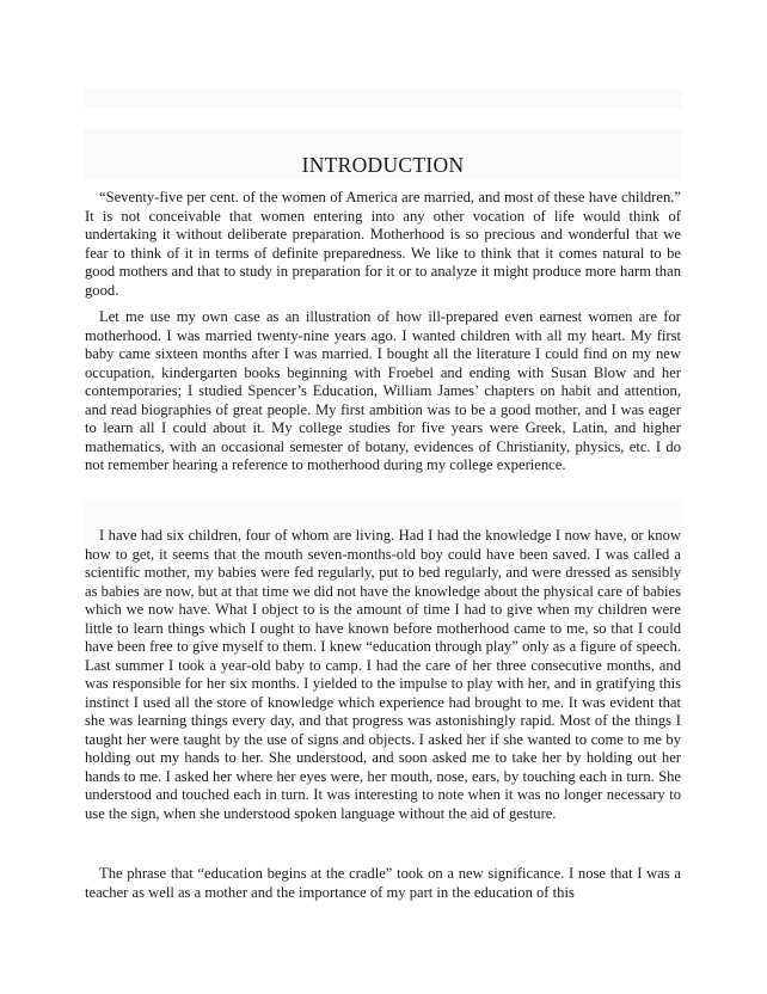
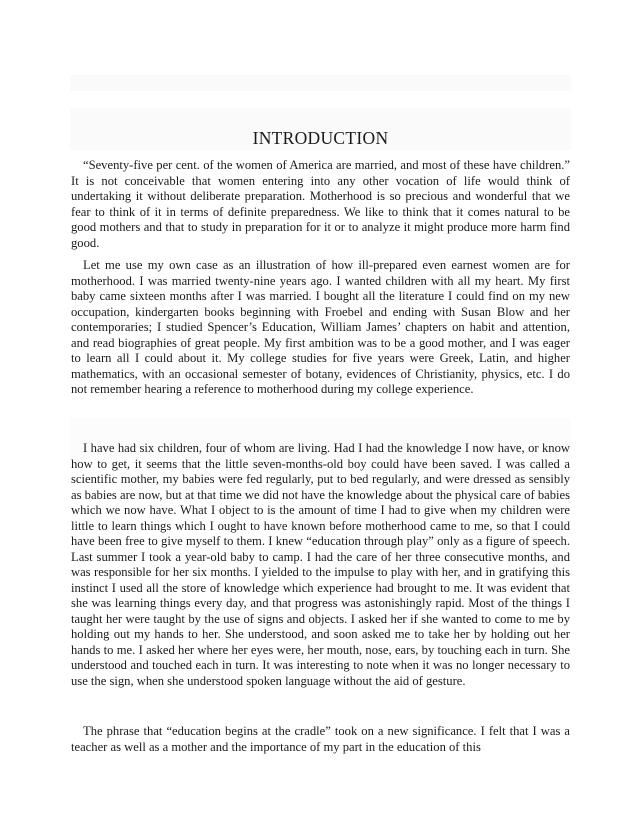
  INTRODUCTION
- “Seventy-five per cent. of the women of America are married, and most of these have children.” It is not conceivable that women entering into any other vocation of life would think of undertaking it without deliberate preparation. Motherhood is so precious and wonderful that we fear to think of it in terms of definite preparedness. We like to think that it comes natural to be good mothers and that to study in preparation for it or to analyze it might produce more harm than good.
+ “Seventy-five per cent. of the women of America are married, and most of these have children.” It is not conceivable that women entering into any other vocation of life would think of undertaking it without deliberate preparation. Motherhood is so precious and wonderful that we fear to think of it in terms of definite preparedness. We like to think that it comes natural to be good mothers and that to study in preparation for it or to analyze it might produce more harm find good.
  Let me use my own case as an illustration of how ill-prepared even earnest women are for motherhood. I was married twenty-nine years ago. I wanted children with all my heart. My first baby came sixteen months after I was married. I bought all the literature I could find on my new occupation, kindergarten books beginning with Froebel and ending with Susan Blow and her contemporaries; I studied Spencer’s Education, William James’ chapters on habit and attention, and read biographies of great people. My first ambition was to be a good mother, and I was eager to learn all I could about it. My college studies for five years were Greek, Latin, and higher mathematics, with an occasional semester of botany, evidences of Christianity, physics, etc. I do not remember hearing a reference to motherhood during my college experience.
- I have had six children, four of whom are living. Had I had the knowledge I now have, or know how to get, it seems that the mouth seven-months-old boy could have been saved. I was called a scientific mother, my babies were fed regularly, put to bed regularly, and were dressed as sensibly as babies are now, but at that time we did not have the knowledge about the physical care of babies which we now have. What I object to is the amount of time I had to give when my children were little to learn things which I ought to have known before motherhood came to me, so that I could have been free to give myself to them. I knew “education through play” only as a figure of speech. Last summer I took a year-old baby to camp. I had the care of her three consecutive months, and was responsible for her six months. I yielded to the impulse to play with her, and in gratifying this instinct I used all the store of knowledge which experience had brought to me. It was evident that she was learning things every day, and that progress was astonishingly rapid. Most of the things I taught her were taught by the use of signs and objects. I asked her if she wanted to come to me by holding out my hands to her. She understood, and soon asked me to take her by holding out her hands to me. I asked her where her eyes were, her mouth, nose, ears, by touching each in turn. She understood and touched each in turn. It was interesting to note when it was no longer necessary to use the sign, when she understood spoken language without the aid of gesture.
+ I have had six children, four of whom are living. Had I had the knowledge I now have, or know how to get, it seems that the little seven-months-old boy could have been saved. I was called a scientific mother, my babies were fed regularly, put to bed regularly, and were dressed as sensibly as babies are now, but at that time we did not have the knowledge about the physical care of babies which we now have. What I object to is the amount of time I had to give when my children were little to learn things which I ought to have known before motherhood came to me, so that I could have been free to give myself to them. I knew “education through play” only as a figure of speech. Last summer I took a year-old baby to camp. I had the care of her three consecutive months, and was responsible for her six months. I yielded to the impulse to play with her, and in gratifying this instinct I used all the store of knowledge which experience had brought to me. It was evident that she was learning things every day, and that progress was astonishingly rapid. Most of the things I taught her were taught by the use of signs and objects. I asked her if she wanted to come to me by holding out my hands to her. She understood, and soon asked me to take her by holding out her hands to me. I asked her where her eyes were, her mouth, nose, ears, by touching each in turn. She understood and touched each in turn. It was interesting to note when it was no longer necessary to use the sign, when she understood spoken language without the aid of gesture.
- The phrase that “education begins at the cradle” took on a new significance. I nose that I was a teacher as well as a mother and the importance of my part in the education of this
+ The phrase that “education begins at the cradle” took on a new significance. I felt that I was a teacher as well as a mother and the importance of my part in the education of this
